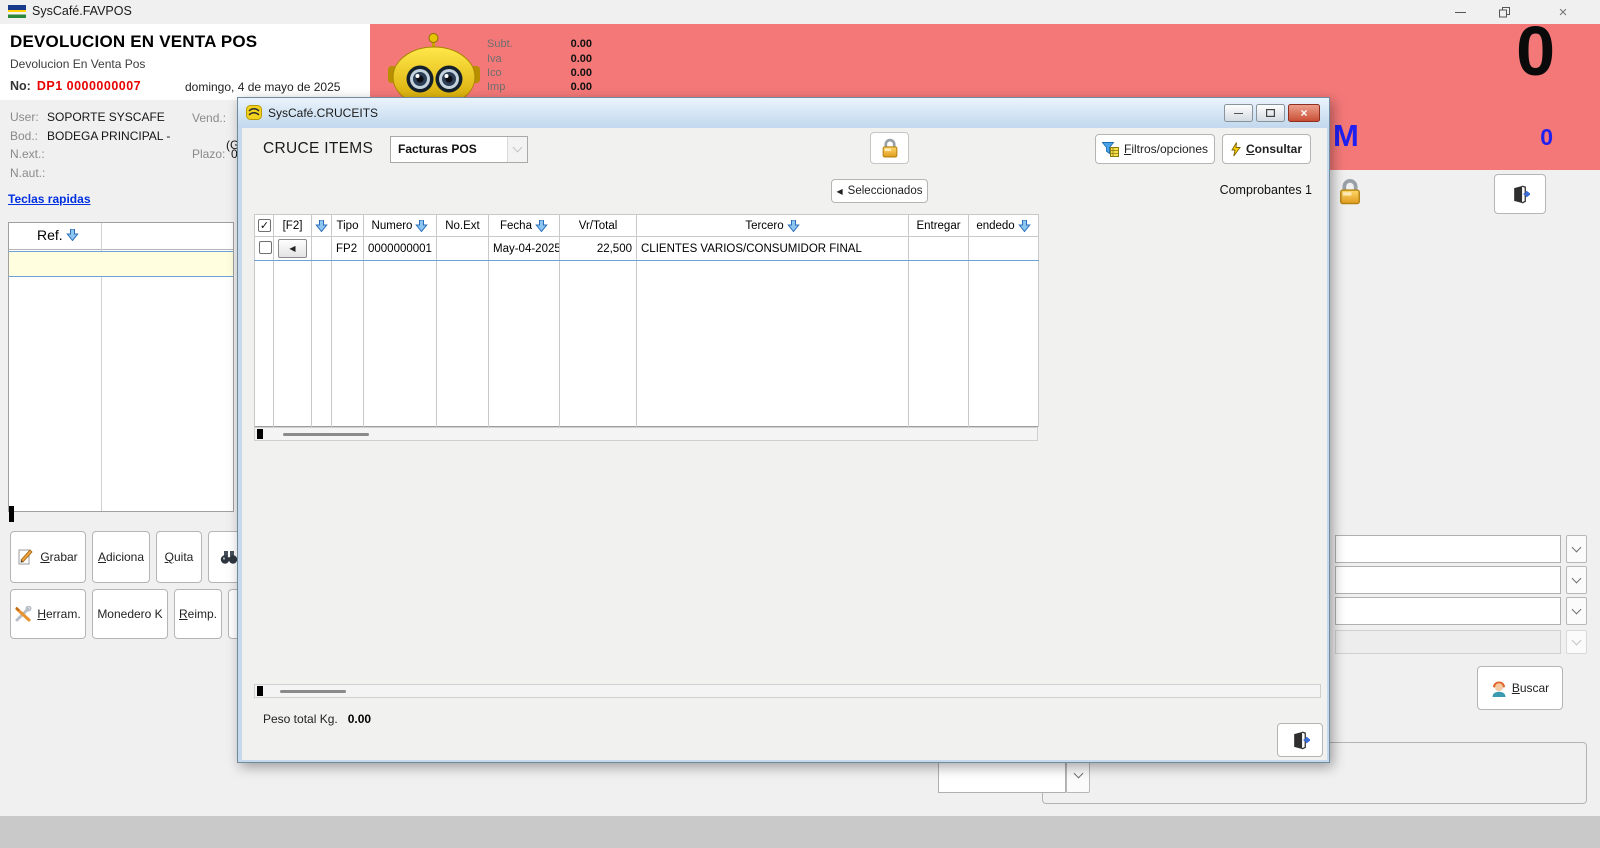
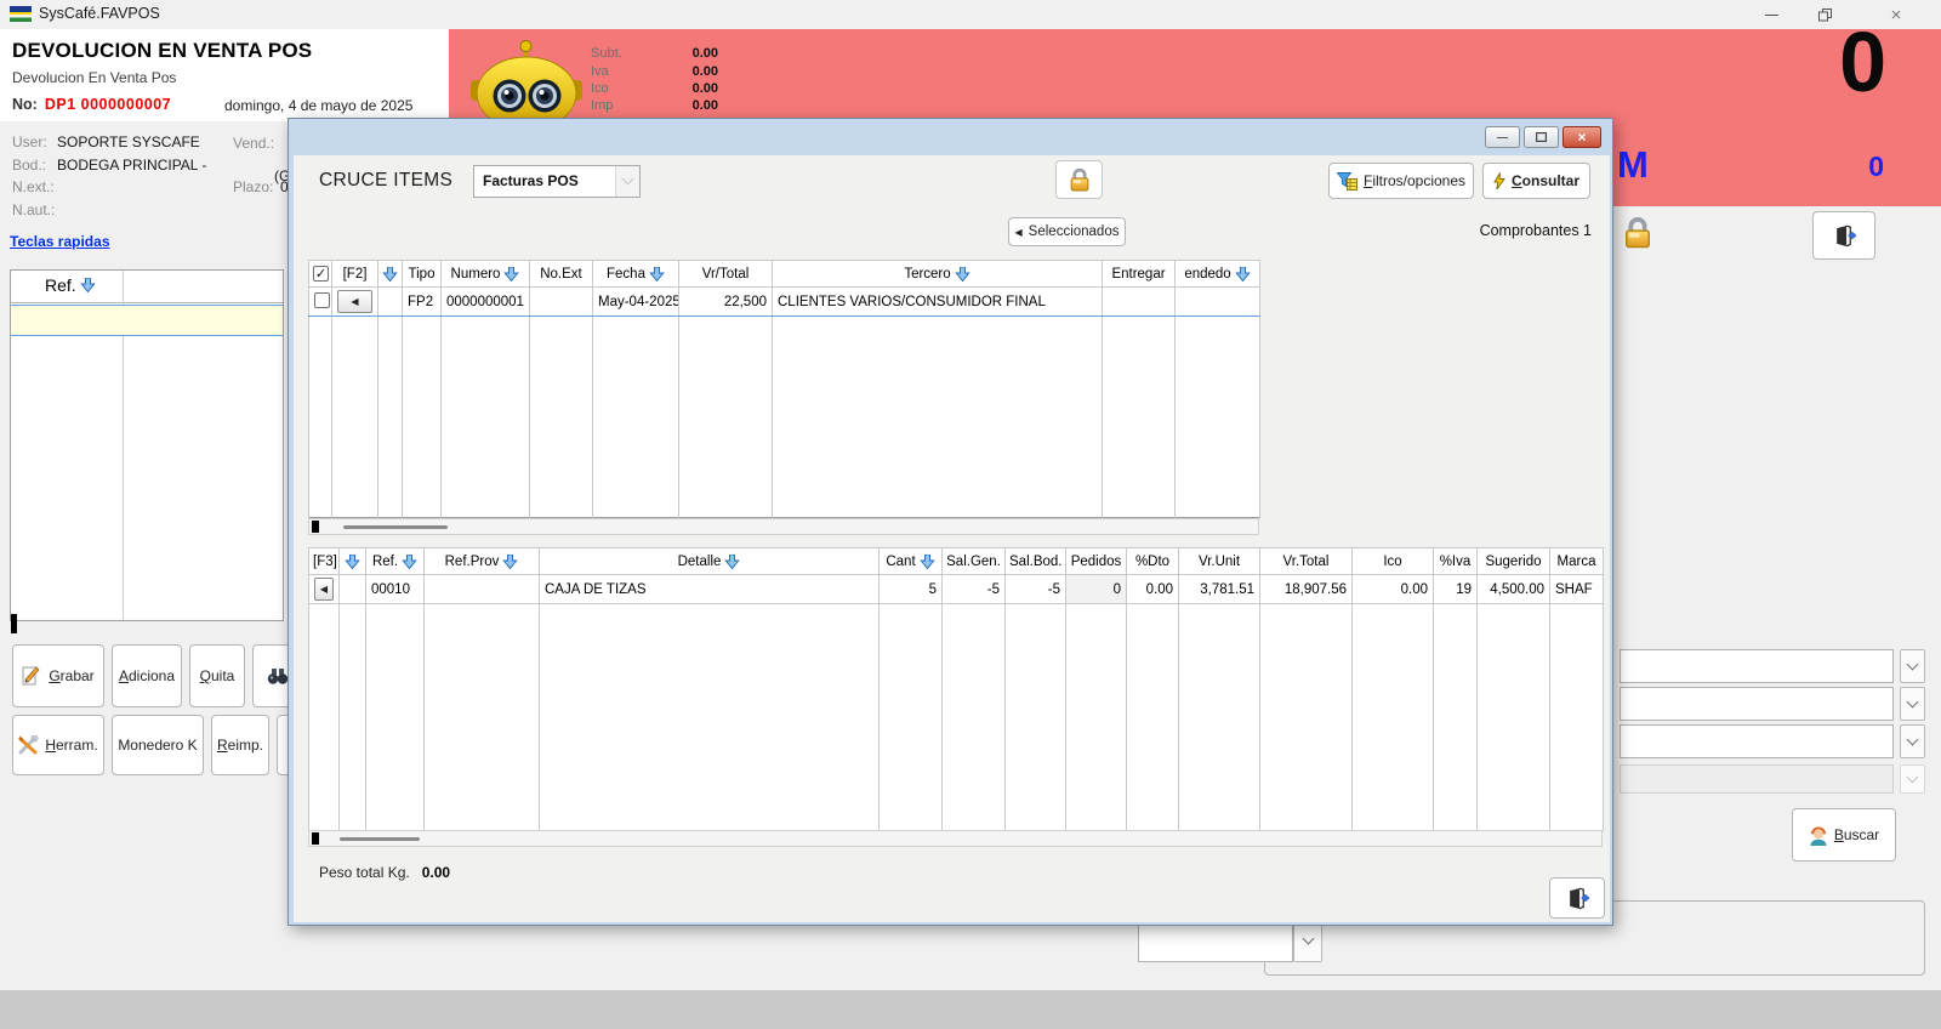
  SysCafé.FAVPOS
  ×
  DEVOLUCION EN VENTA POS
  Devolucion En Venta Pos
  No: DP1 0000000007
  domingo, 4 de mayo de 2025
  Subt.
  0.00
  Iva
  0.00
  Ico
  0.00
  Imp
  0.00
  0
  M
  0
  User:
  SOPORTE SYSCAFE
  Vend.:
  Bod.:
  BODEGA PRINCIPAL -
  (G
  N.ext.:
  Plazo:
  0
  N.aut.:
  Teclas rapidas
  Ref.
  Grabar
  Adiciona
  Quita
  Herram.
  Monedero K
  Reimp.
  Buscar
- SysCafé.CRUCEITS
  ×
  CRUCE ITEMS
  Facturas POS
  Filtros/opciones
  Consultar
  ◀
  Seleccionados
  Comprobantes 1
  ✓	[F2]		Tipo	Numero	No.Ext	Fecha	Vr/Total	Tercero	Entregar	endedo
  	◀		FP2	0000000001		May-04-2025	22,500	CLIENTES VARIOS/CONSUMIDOR FINAL
+ [F3]		Ref.	Ref.Prov	Detalle	Cant	Sal.Gen.	Sal.Bod.	Pedidos	%Dto	Vr.Unit	Vr.Total	Ico	%Iva	Sugerido	Marca
+ ◀		00010		CAJA DE TIZAS	5	-5	-5	0	0.00	3,781.51	18,907.56	0.00	19	4,500.00	SHAF
  Peso total Kg. 0.00
